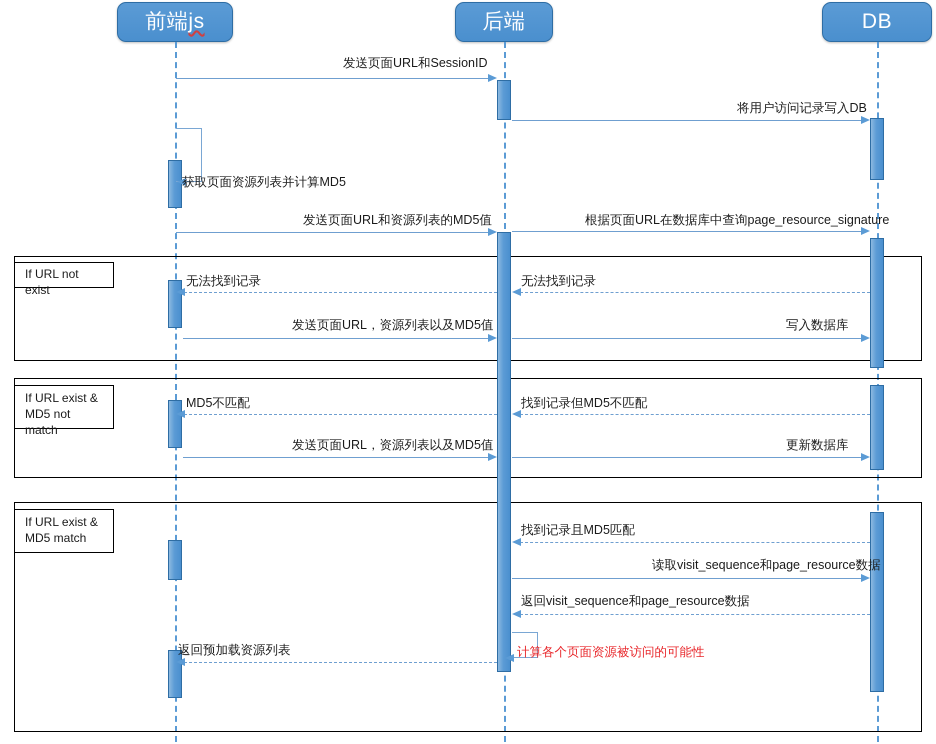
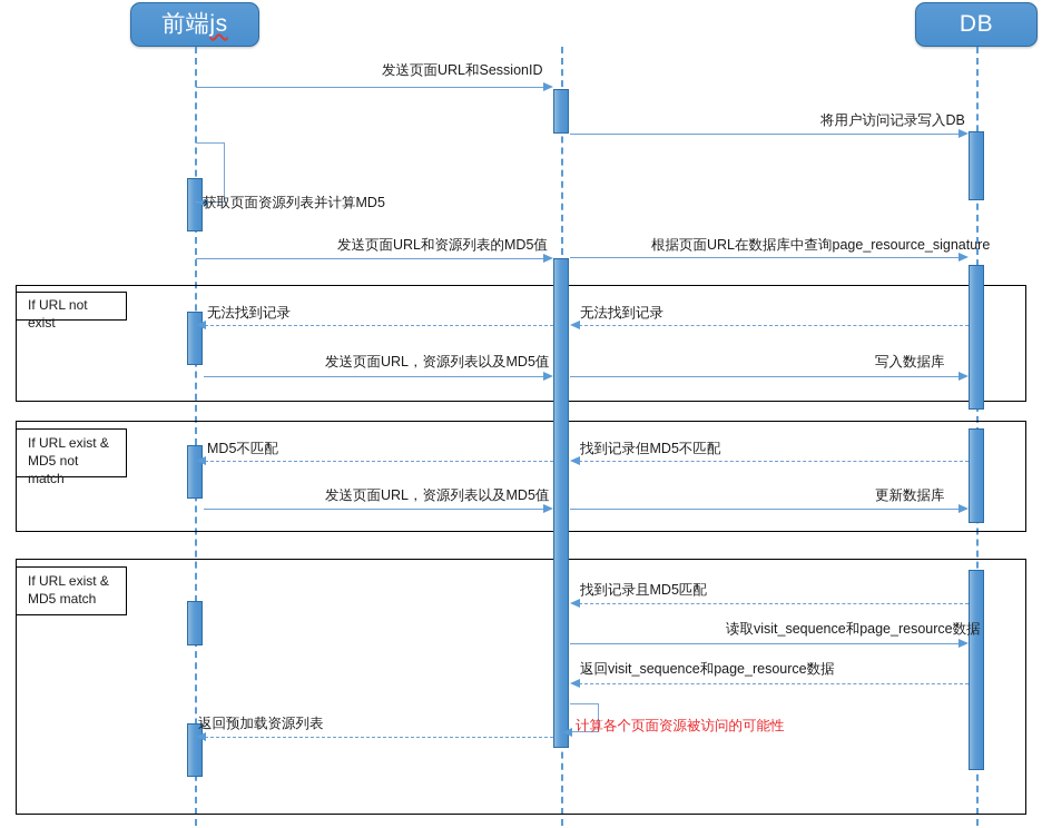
  前端js
- 后端
  DB
  If URL not exist
  If URL exist &
  MD5 not match
  If URL exist &
  MD5 match
  发送页面URL和SessionID
  将用户访问记录写入DB
  获取页面资源列表并计算MD5
  发送页面URL和资源列表的MD5值
  根据页面URL在数据库中查询page_resource_signature
  无法找到记录
  无法找到记录
  发送页面URL，资源列表以及MD5值
  写入数据库
  找到记录但MD5不匹配
  MD5不匹配
  发送页面URL，资源列表以及MD5值
  更新数据库
  找到记录且MD5匹配
  读取visit_sequence和page_resource数据
  返回visit_sequence和page_resource数据
  计算各个页面资源被访问的可能性
  返回预加载资源列表
